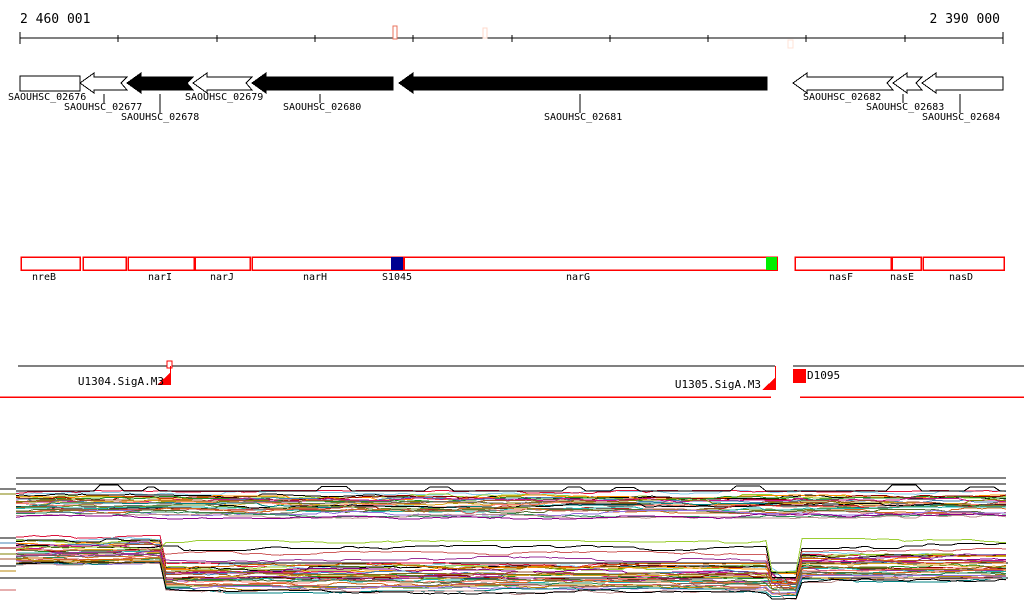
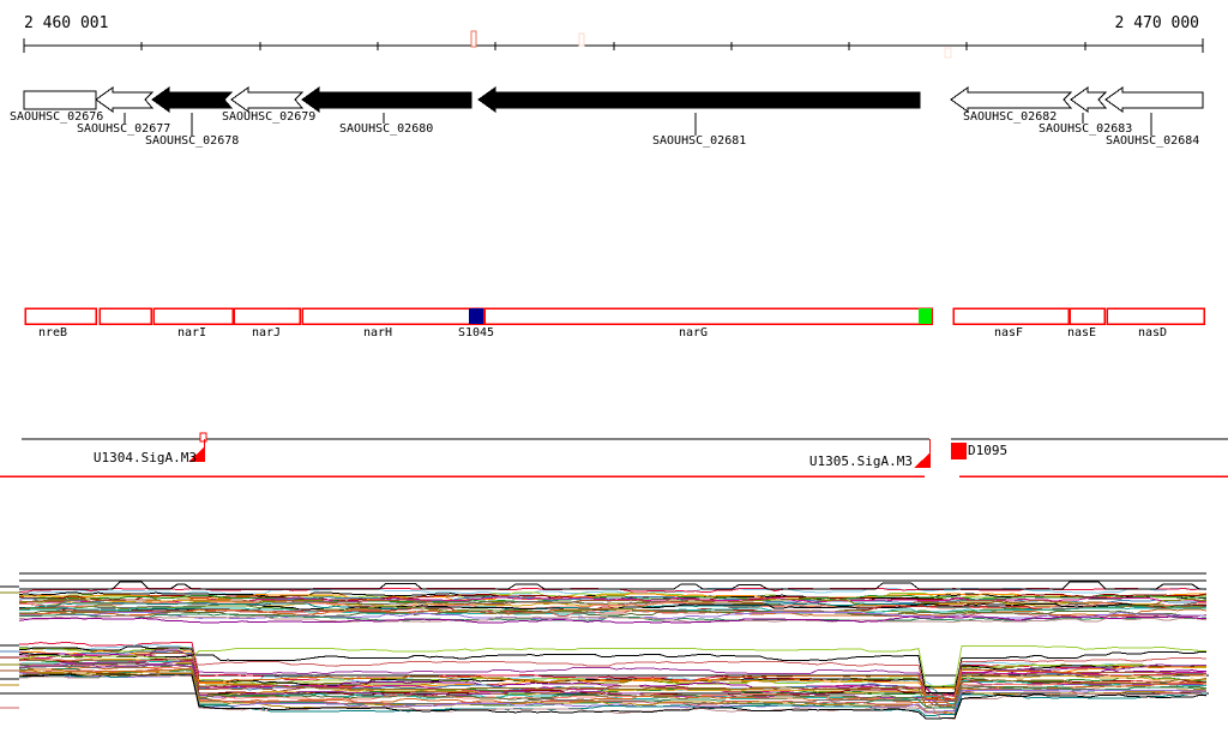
  2 460 001
- 2 390 000
+ 2 470 000
  SAOUHSC_02676
  SAOUHSC_02677
  SAOUHSC_02678
  SAOUHSC_02679
  SAOUHSC_02680
  SAOUHSC_02681
  SAOUHSC_02682
  SAOUHSC_02683
  SAOUHSC_02684
  nreB
  narI
  narJ
  narH
  S1045
  narG
  nasF
  nasE
  nasD
  U1304.SigA.M3
  U1305.SigA.M3
  D1095
